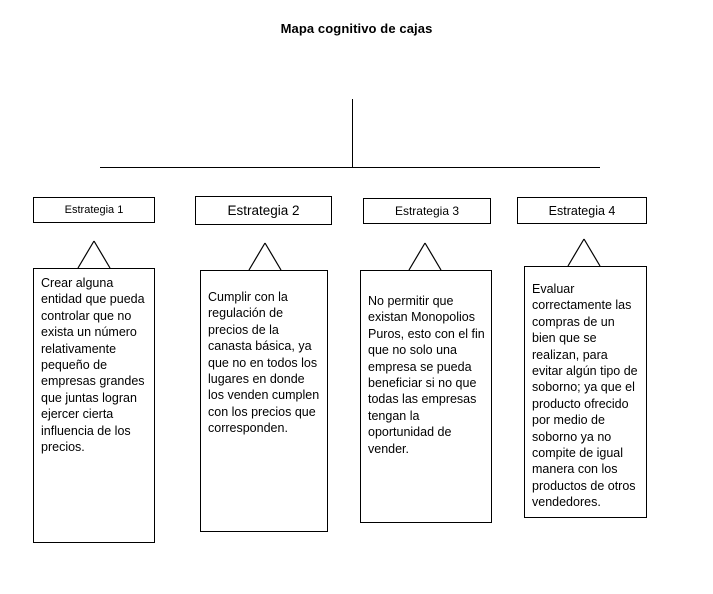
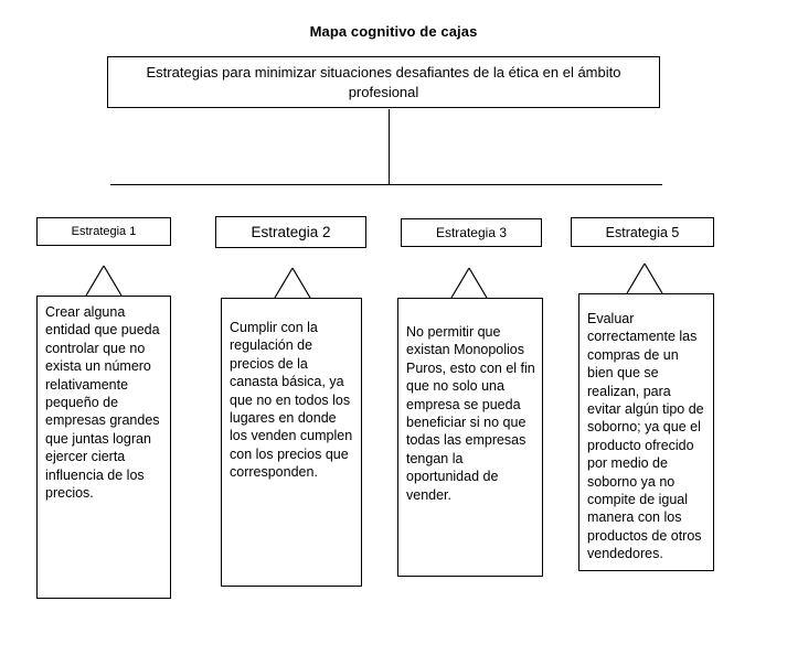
  Mapa cognitivo de cajas
+ Estrategias para minimizar situaciones desafiantes de la ética en el ámbito profesional
  Estrategia 1
  Estrategia 2
  Estrategia 3
- Estrategia 4
+ Estrategia 5
  Crear alguna entidad que pueda controlar que no exista un número relativamente pequeño de empresas grandes que juntas logran ejercer cierta influencia de los precios.
  Cumplir con la regulación de precios de la canasta básica, ya que no en todos los lugares en donde los venden cumplen con los precios que corresponden.
  No permitir que existan Monopolios Puros, esto con el fin que no solo una empresa se pueda beneficiar si no que todas las empresas tengan la oportunidad de vender.
  Evaluar correctamente las compras de un bien que se realizan, para evitar algún tipo de soborno; ya que el producto ofrecido por medio de soborno ya no compite de igual manera con los productos de otros vendedores.
